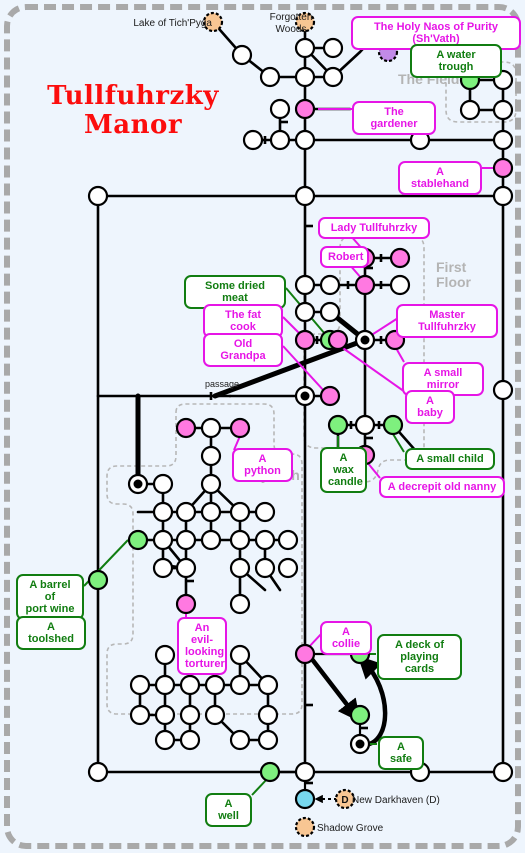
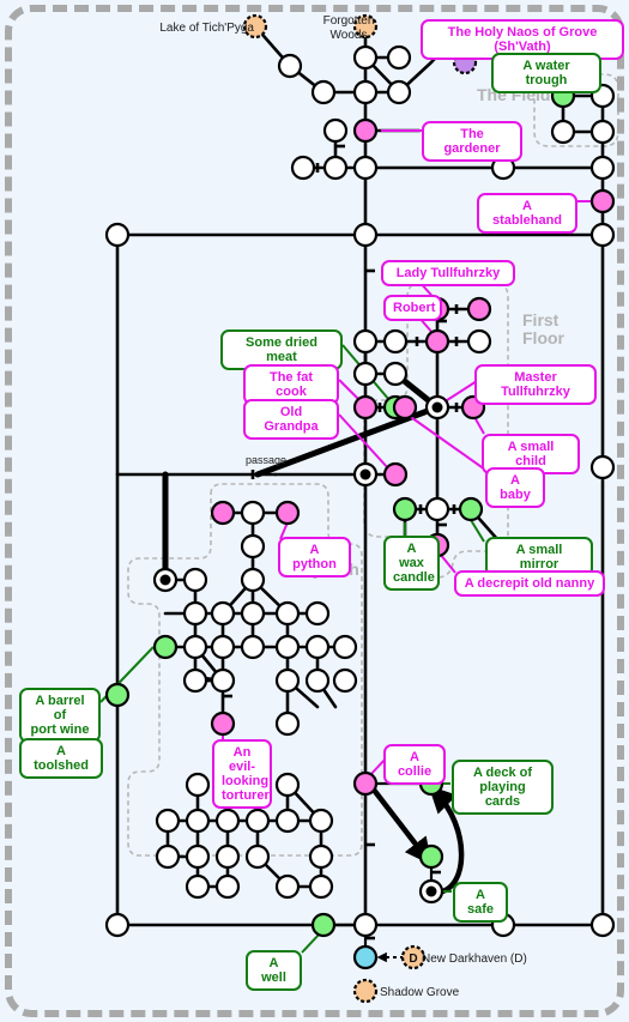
  D
- Tullfuhrzky
- Manor
  passage
  Lake of Tich'Pyga
  Forgotten
  Woods
  New Darkhaven (D)
  Shadow Grove
  The Field
  First
  Floor
- The Holy Naos of Purity (Sh'Vath)
+ The Holy Naos of Grove (Sh'Vath)
  A water trough
  The gardener
  A stablehand
  Lady Tullfuhrzky
  Robert
  Some dried meat
  The fat cook
  Master Tullfuhrzky
  Old Grandpa
- A small mirror
+ A small child
  A baby
  A python
  A wax
  candle
- A small child
+ A small mirror
  A decrepit old nanny
  A barrel of
  port wine
  A toolshed
  An evil-
  looking
  torturer
  A collie
  A deck of
  playing cards
  A safe
  A well
